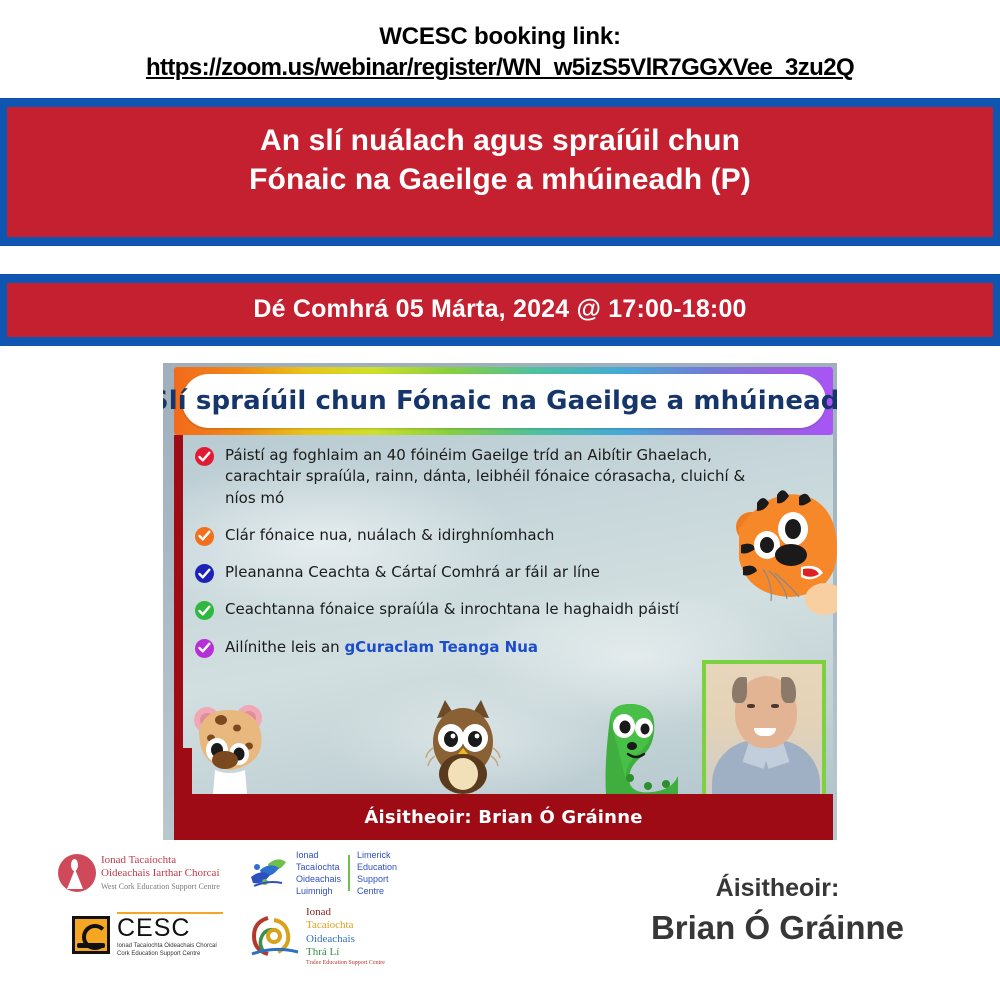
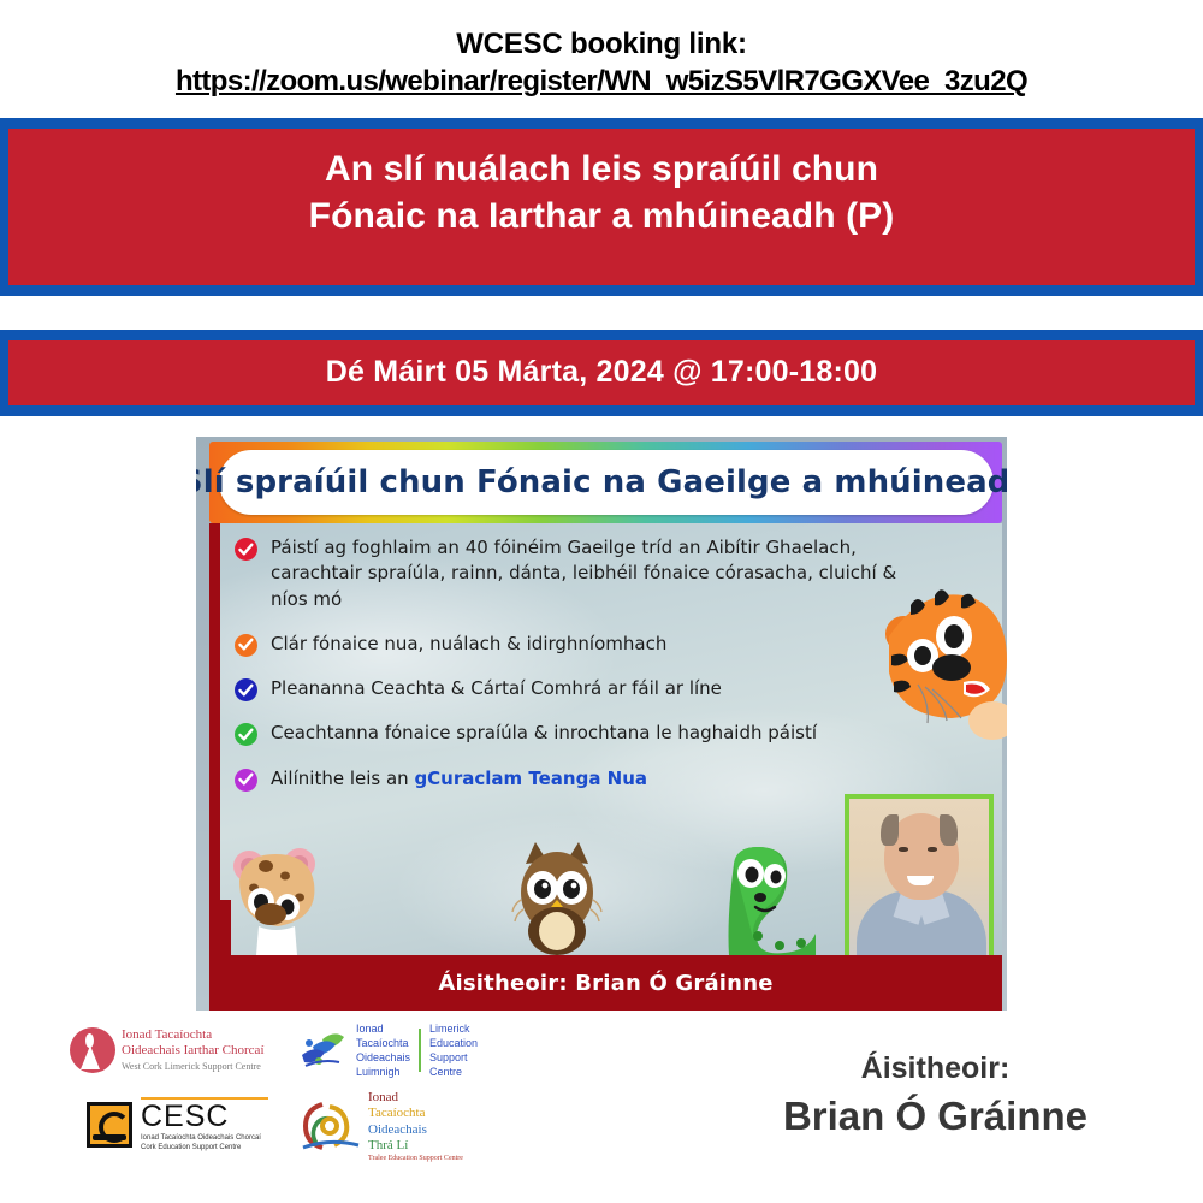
  WCESC booking link:
  https://zoom.us/webinar/register/WN_w5izS5VlR7GGXVee_3zu2Q
- An slí nuálach agus spraíúil chun
+ An slí nuálach leis spraíúil chun
- Fónaic na Gaeilge a mhúineadh (P)
+ Fónaic na Iarthar a mhúineadh (P)
- Dé Comhrá 05 Márta, 2024 @ 17:00-18:00
+ Dé Máirt 05 Márta, 2024 @ 17:00-18:00
  lí spraíúil chun Fónaic na Gaeilge a mhúinead
  Páistí ag foghlaim an 40 fóinéim Gaeilge tríd an Aibítir Ghaelach, carachtair spraíúla, rainn, dánta, leibhéil fónaice córasacha, cluichí & níos mó
  Clár fónaice nua, nuálach & idirghníomhach
  Pleananna Ceachta & Cártaí Comhrá ar fáil ar líne
  Ceachtanna fónaice spraíúla & inrochtana le haghaidh páistí
  Ailínithe leis an gCuraclam Teanga Nua
  Áisitheoir: Brian Ó Gráinne
  Ionad Tacaíochta
  Oideachais Iarthar Chorcaí
- West Cork Education Support Centre
+ West Cork Limerick Support Centre
  Ionad
  Tacaíochta
  Oideachais
  Luimnigh
  Limerick
  Education
  Support
  Centre
  CESC
  Ionad
  Tacaíochta
  Oideachais
  Thrá Lí
  Áisitheoir:
  Brian Ó Gráinne
